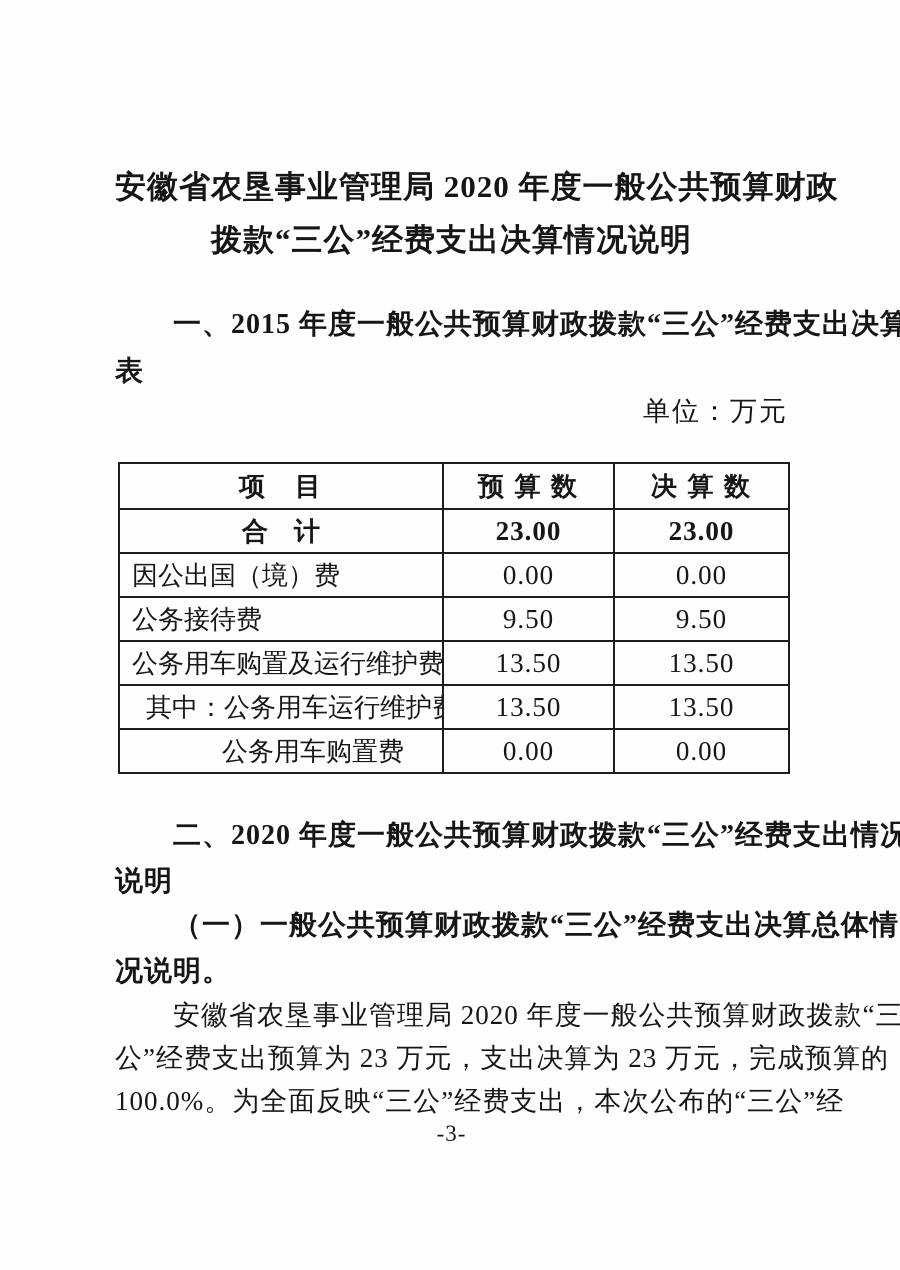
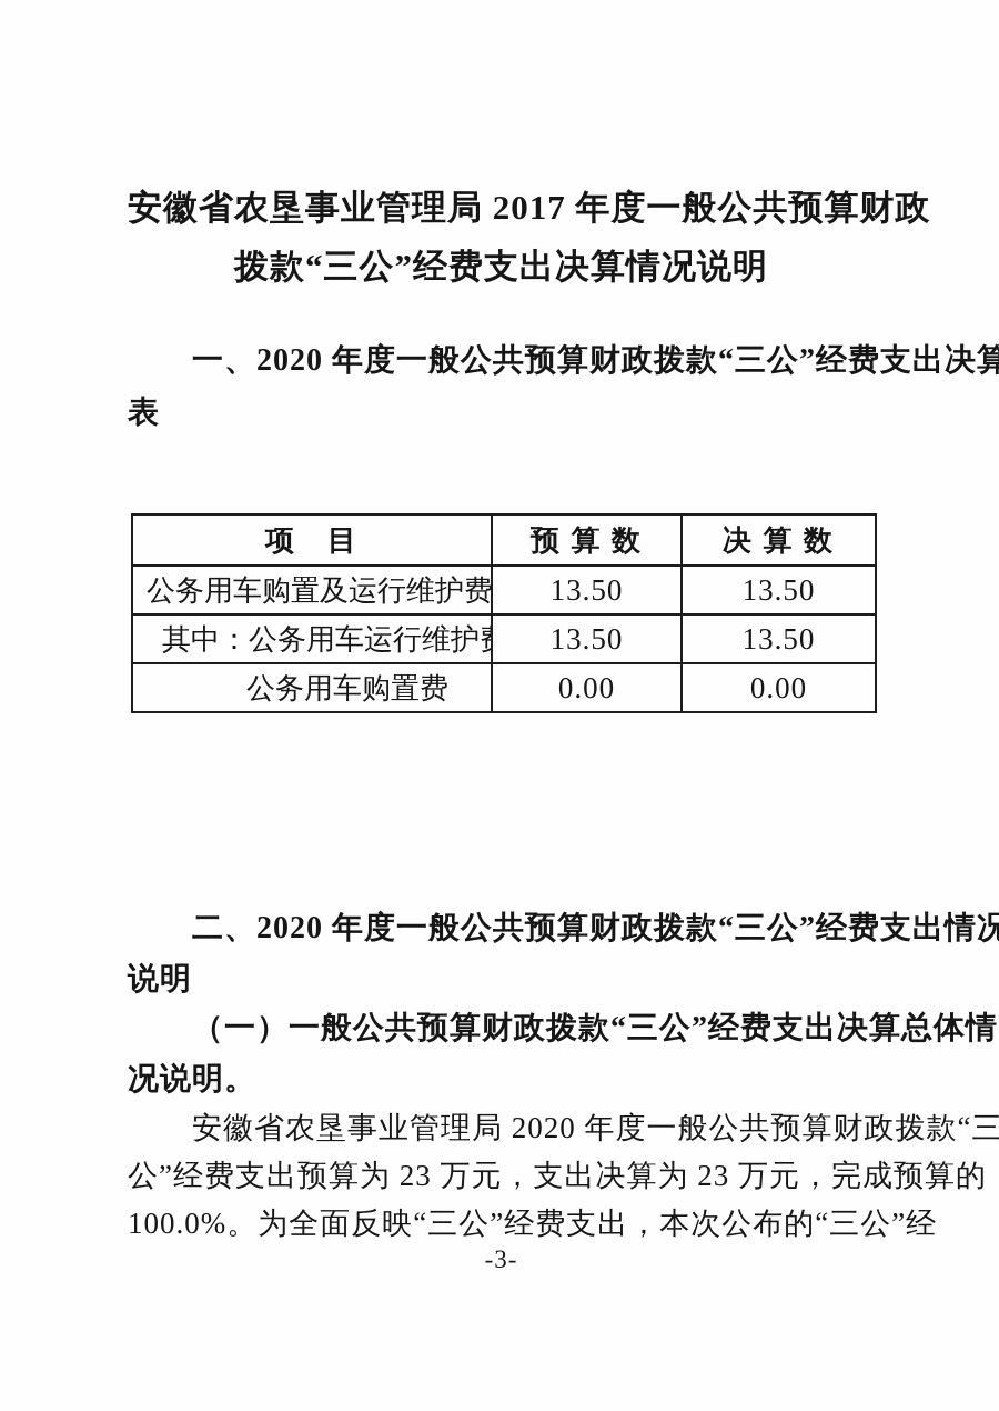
- 安徽省农垦事业管理局 2020 年度一般公共预算财政
+ 安徽省农垦事业管理局 2017 年度一般公共预算财政
  拨款“三公”经费支出决算情况说明
- 一、2015 年度一般公共预算财政拨款“三公”经费支出决算
+ 一、2020 年度一般公共预算财政拨款“三公”经费支出决算
  表
- 单位：万元
  项 目	预 算 数	决 算 数
- 合 计	23.00	23.00
- 因公出国（境）费	0.00	0.00
- 公务接待费	9.50	9.50
  公务用车购置及运行维护费	13.50	13.50
  其中：公务用车运行维护	13.50	13.50
  公务用车购置费	0.00	0.00
  二、2020 年度一般公共预算财政拨款“三公”经费支出情况
  说明
  （一）一般公共预算财政拨款“三公”经费支出决算总体情
  况说明。
  安徽省农垦事业管理局 2020 年度一般公共预算财政拨款“三
  公”经费支出预算为 23 万元，支出决算为 23 万元，完成预算的
  100.0%。为全面反映“三公”经费支出，本次公布的“三公”经
  -3-
